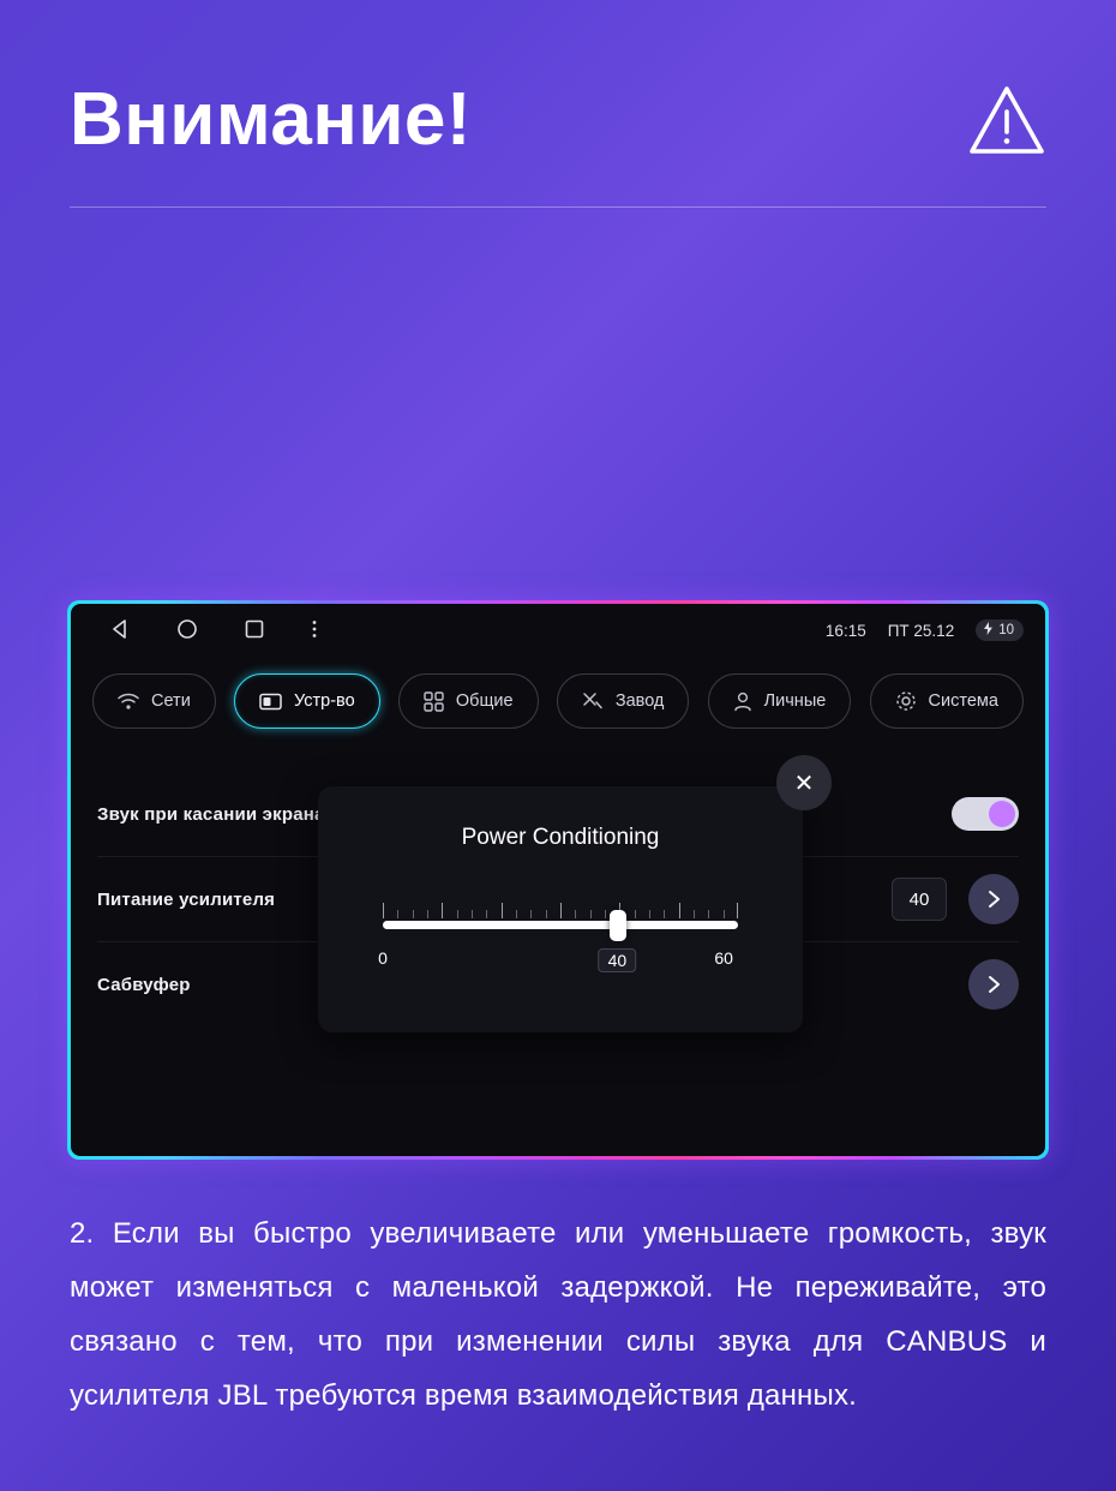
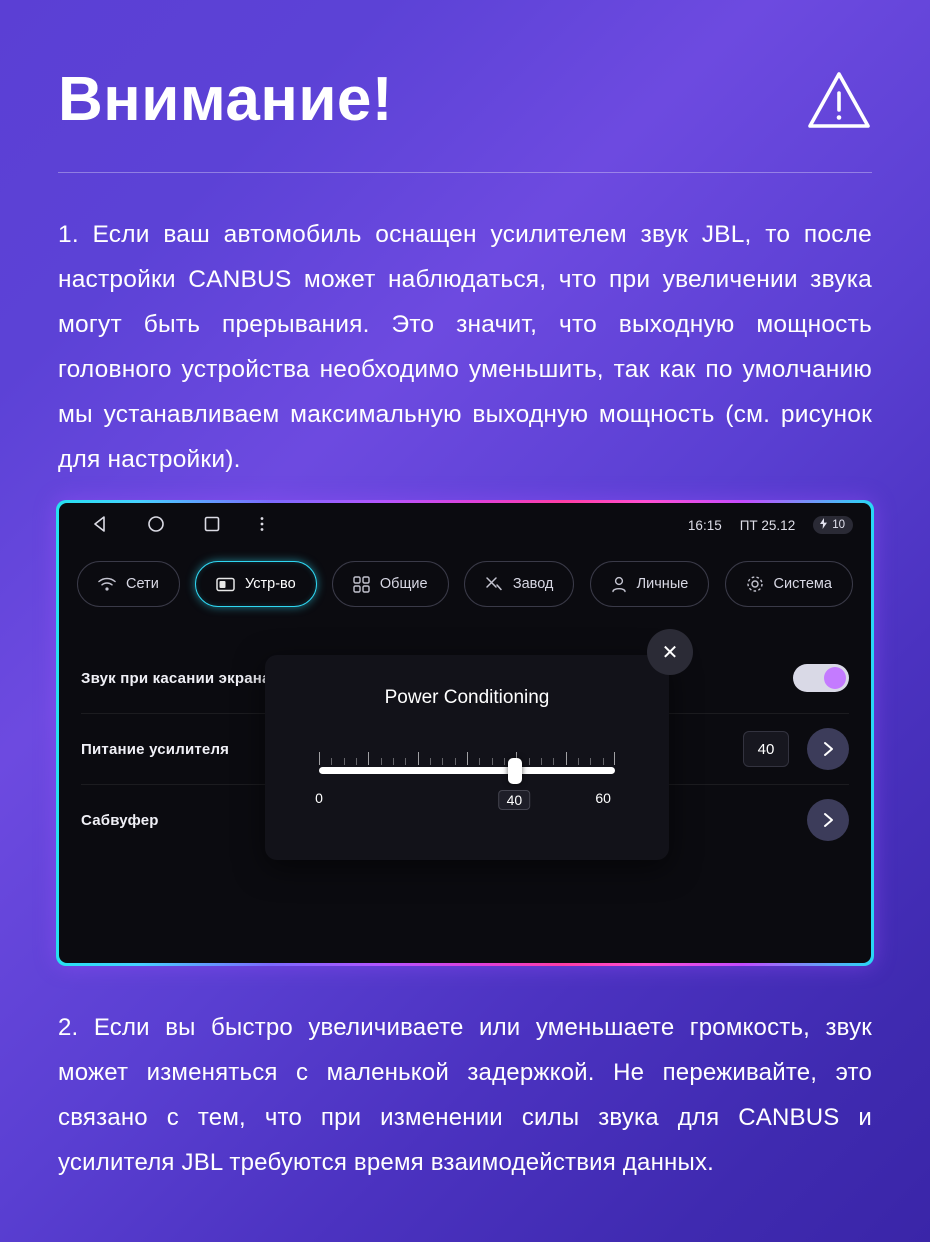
  Внимание!
+ 1. Если ваш автомобиль оснащен усилителем звук JBL, то после настройки CANBUS может наблюдаться, что при увеличении звука могут быть прерывания. Это значит, что выходную мощность головного устройства необходимо уменьшить, так как по умолчанию мы устанавливаем максимальную выходную мощность (см. рисунок для настройки).
  16:15
  ПТ 25.12
  10
  Сети
  Устр-во
  Общие
  Завод
  Личные
  Система
  Звук при касании экран
  Питание усилителя
  40
  Сабвуфер
  ✕
  Power Conditioning
  0
  40
  60
  2. Если вы быстро увеличиваете или уменьшаете громкость, звук может изменяться с маленькой задержкой. Не переживайте, это связано с тем, что при изменении силы звука для CANBUS и усилителя JBL требуются время взаимодействия данных.
